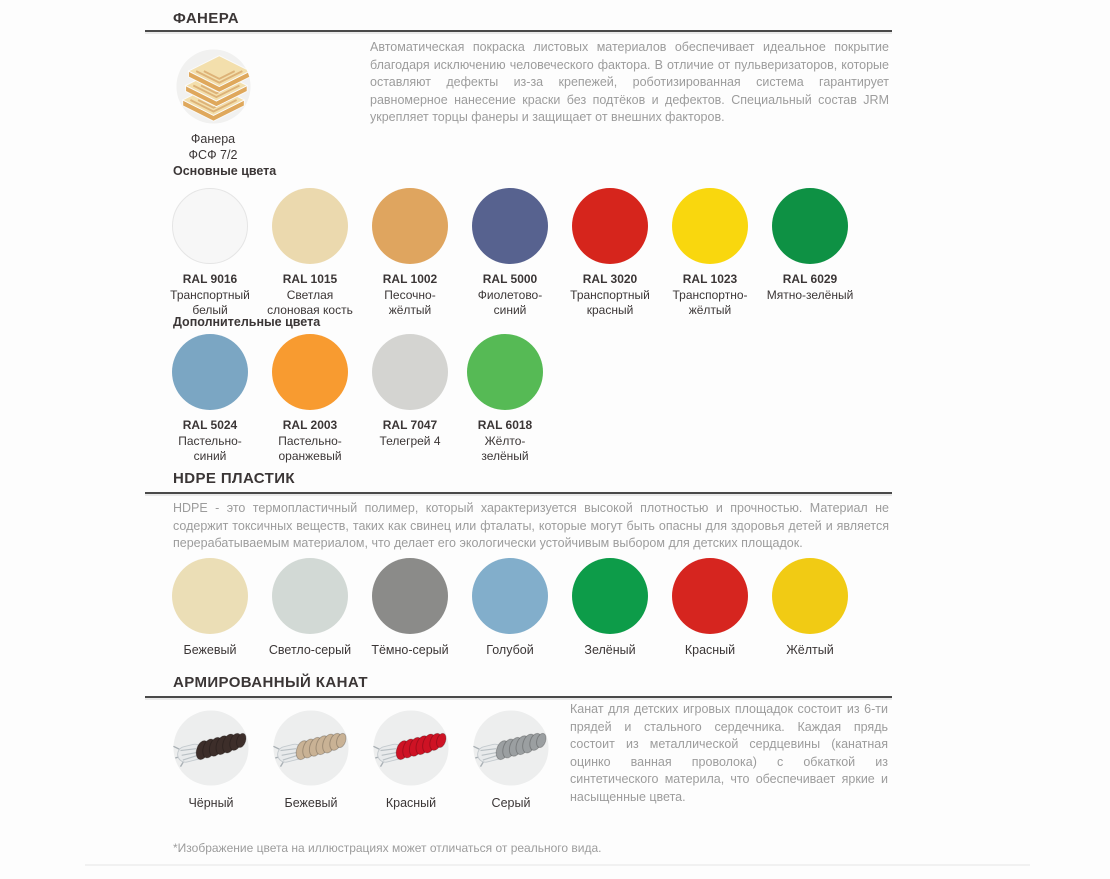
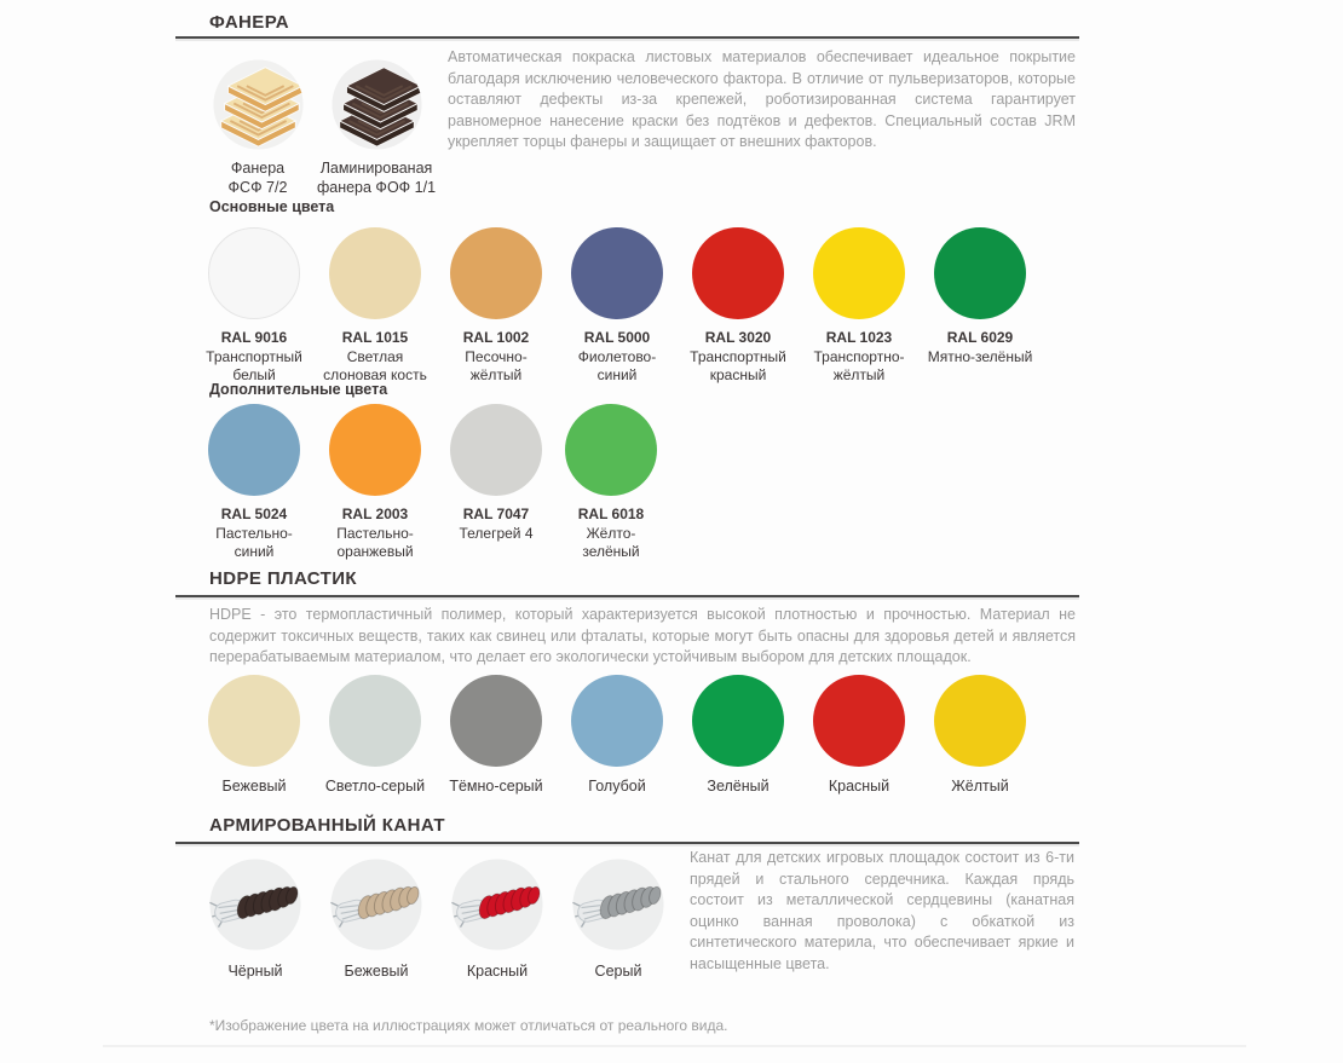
  ФАНЕРА
  Фанера
  ФСФ 7/2
+ Ламинированая
+ фанера ФОФ 1/1
  Автоматическая покраска листовых материалов обеспечивает идеальное покрытие благодаря исключению человеческого фактора. В отличие от пульверизаторов, которые оставляют дефекты из-за крепежей, роботизированная система гарантирует равномерное нанесение краски без подтёков и дефектов. Специальный состав JRM укрепляет торцы фанеры и защищает от внешних факторов.
  Основные цвета
  RAL 9016
  Транспортный
  белый
  RAL 1015
  Светлая
  слоновая кость
  RAL 1002
  Песочно-
  жёлтый
  RAL 5000
  Фиолетово-
  синий
  RAL 3020
  Транспортный
  красный
  RAL 1023
  Транспортно-
  жёлтый
  RAL 6029
  Мятно-зелёный
  Дополнительные цвета
  RAL 5024
  Пастельно-
  синий
  RAL 2003
  Пастельно-
  оранжевый
  RAL 7047
  Телегрей 4
  RAL 6018
  Жёлто-
  зелёный
  HDPE ПЛАСТИК
  HDPE - это термопластичный полимер, который характеризуется высокой плотностью и прочностью. Материал не содержит токсичных веществ, таких как свинец или фталаты, которые могут быть опасны для здоровья детей и является перерабатываемым материалом, что делает его экологически устойчивым выбором для детских площадок.
  Бежевый
  Светло-серый
  Тёмно-серый
  Голубой
  Зелёный
  Красный
  Жёлтый
  АРМИРОВАННЫЙ КАНАТ
  Чёрный
  Бежевый
  Красный
  Серый
  Канат для детских игровых площадок состоит из 6-ти прядей и стального сердечника. Каждая прядь состоит из металлической сердцевины (канатная оцинко ванная проволока) с обкаткой из синтетического материла, что обеспечивает яркие и насыщенные цвета.
  *Изображение цвета на иллюстрациях может отличаться от реального вида.
